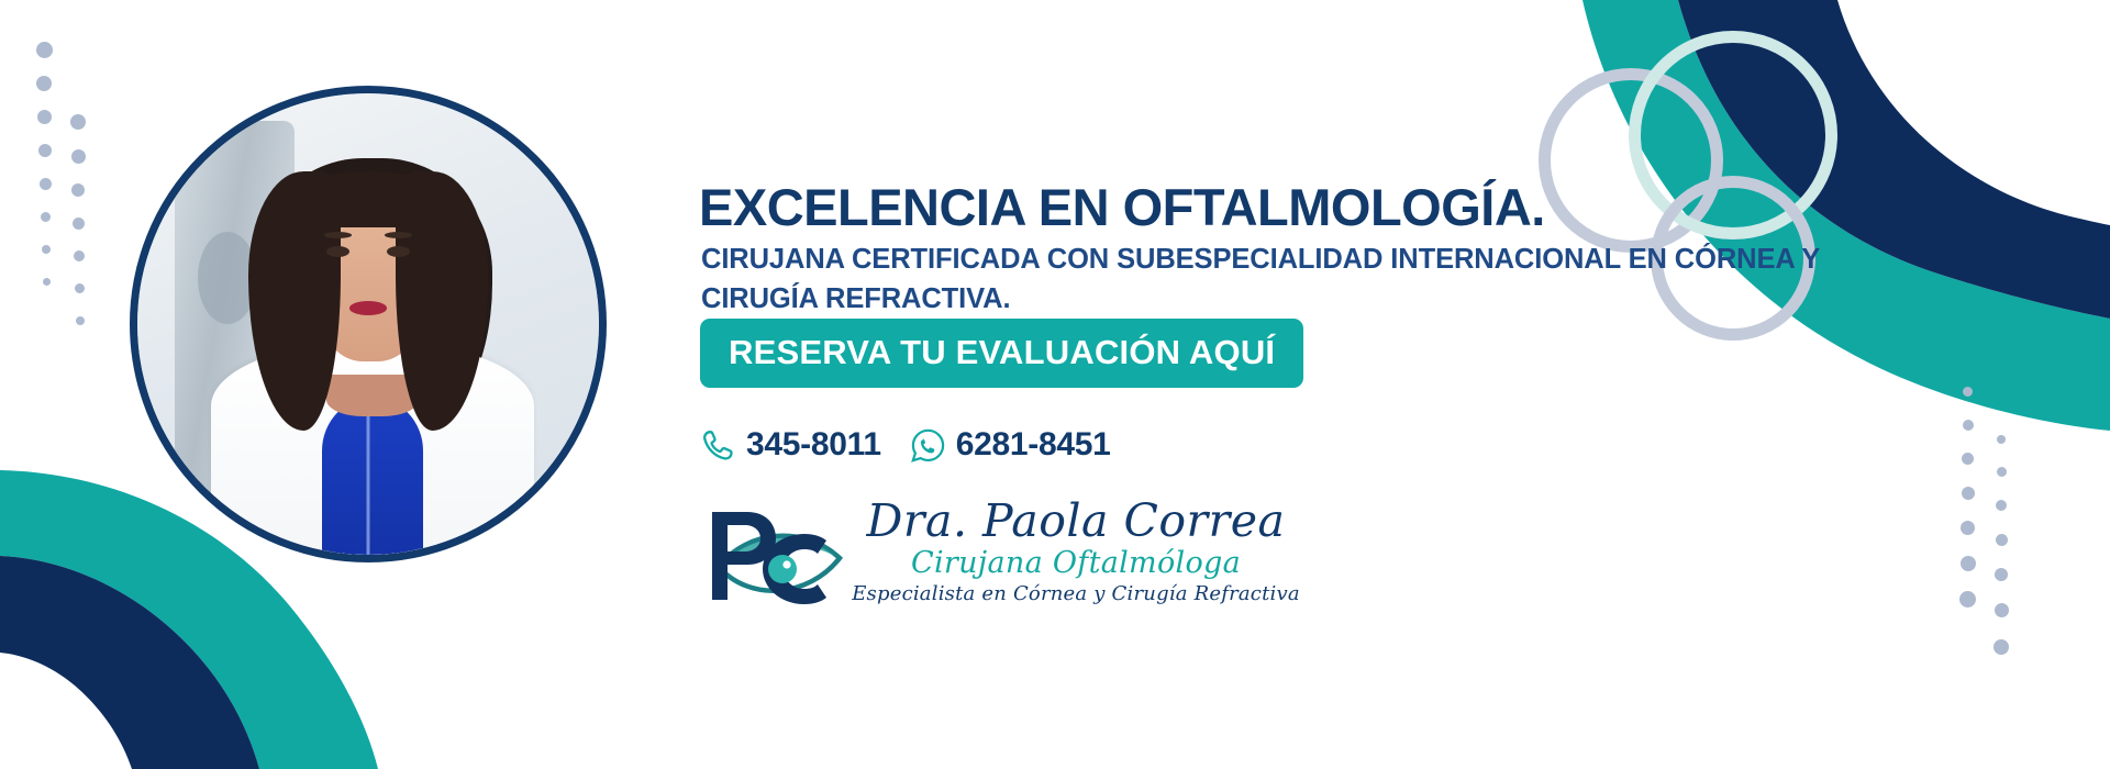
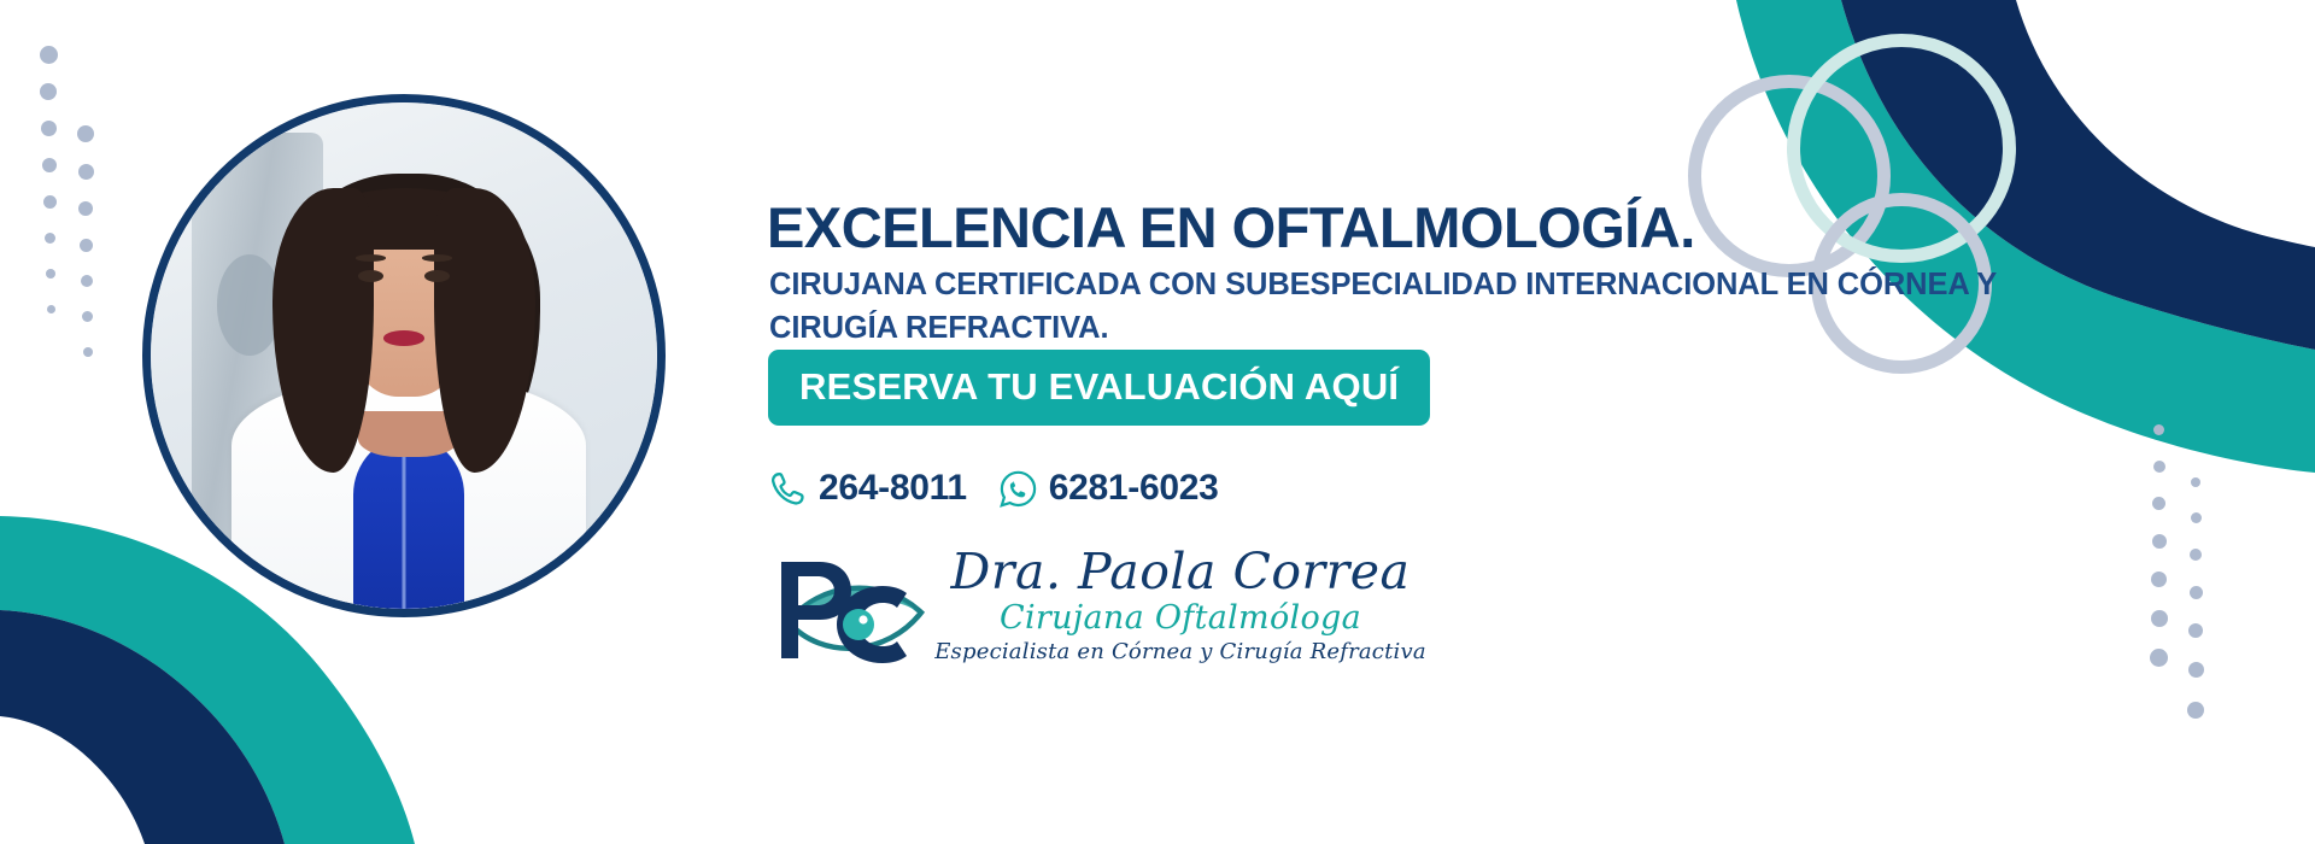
  EXCELENCIA EN OFTALMOLOGÍA.
  CIRUJANA CERTIFICADA CON SUBESPECIALIDAD INTERNACIONAL EN CÓRNEA Y CIRUGÍA REFRACTIVA.
  RESERVA TU EVALUACIÓN AQUÍ
- 345-8011
+ 264-8011
- 6281-8451
+ 6281-6023
  Dra. Paola Correa
  Cirujana Oftalmóloga
  Especialista en Córnea y Cirugía Refractiva
